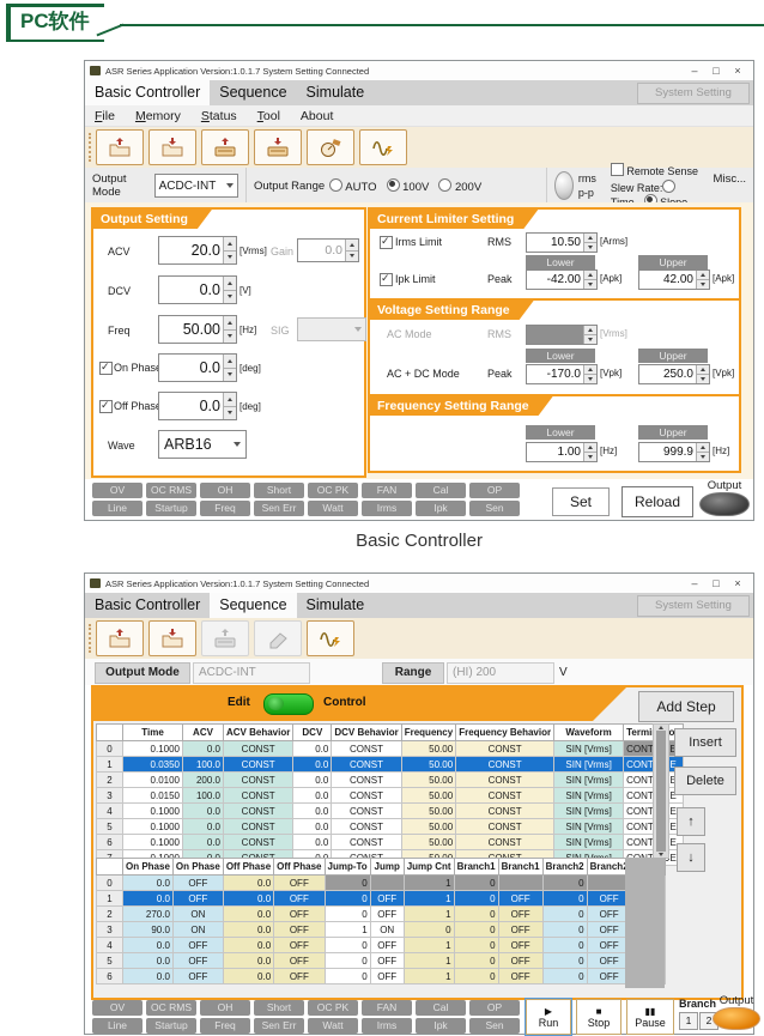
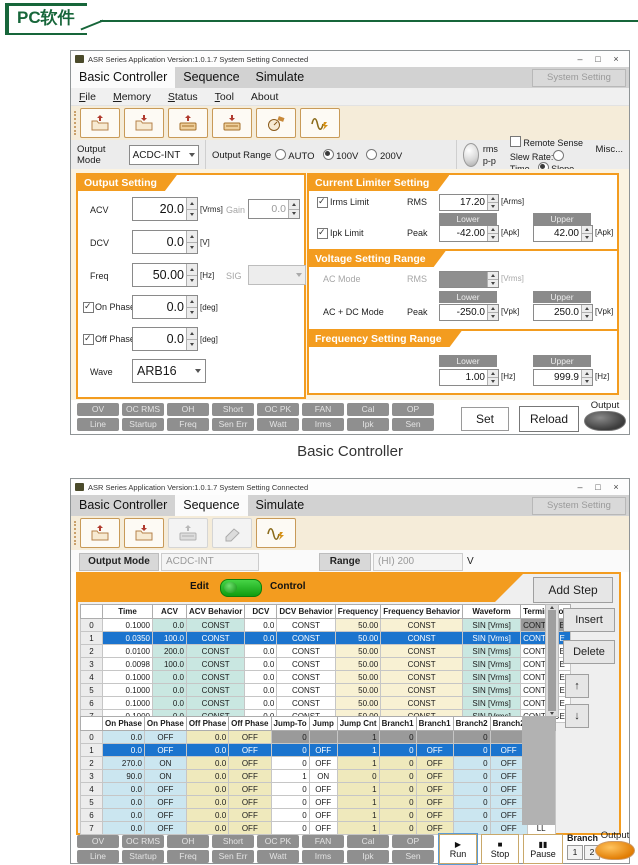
  PC软件
  Basic Controller
  ASR Series Application Version:1.0.1.7 System Setting Connected
  –
  □
  ×
  Basic Controller
  Sequence
  Simulate
  System Setting
  File
  Memory
  Status
  Tool
  About
  Output Mode
  ACDC-INT
  Output Range
  AUTO 100V 200V
  rms
  p-p
  Remote Sense
  Misc...
  Output Setting
  ACV
  20.0
  [Vrms]
  Gain
  0.0
  DCV
  0.0
  [V]
  Freq
  50.00
  [Hz]
  SIG
  On Phas
  0.0
  [deg]
  Off Phas
  0.0
  [deg]
  Wave
  ARB16
  Current Limiter Setting
  Irms Limit
  RMS
- 10.50
+ 17.20
  [Arms]
  Lower
  Upper
  Ipk Limit
  Peak
  -42.00
  [Apk]
  42.00
  [Apk]
  Voltage Setting Range
  AC Mode
  RMS
  [Vrms]
  Lower
  Upper
  AC + DC Mode
  Peak
- -170.0
+ -250.0
  [Vpk]
  250.0
  [Vpk]
  Frequency Setting Range
  Lower
  Upper
  1.00
  [Hz]
  999.9
  [Hz]
  OV
  OC RMS
  OH
  Short
  OC PK
  FAN
  Cal
  OP
  Line
  Startup
  Freq
  Sen Err
  Watt
  Irms
  Ipk
  Sen
  Set
  Reload
  Output
  ASR Series Application Version:1.0.1.7 System Setting Connected
  –
  □
  ×
  Basic Controller
  Sequence
  Simulate
  System Setting
  Output Mode
  ACDC-INT
  Range
  (HI) 200
  V
  Edit
  Control
  Add Step
  	Time	ACV	ACV Behavior	DCV	DCV Behavior	Frequency	Frequency Behavior	Waveform	Termio
  0	0.1000	0.0	CONST	0.0	CONST	50.00	CONST	SIN [Vrms]	CONT
  1	0.0350	100.0	CONST	0.0	CONST	50.00	CONST	SIN [Vrms]	CONTE
  2	0.0100	200.0	CONST	0.0	CONST	50.00	CONST	SIN [Vrms]	CONT
- 3	0.0150	100.0	CONST	0.0	CONST	50.00	CONST	SIN [Vrms]	CONTE
+ 3	0.0098	100.0	CONST	0.0	CONST	50.00	CONST	SIN [Vrms]	CONTE
  4	0.1000	0.0	CONST	0.0	CONST	50.00	CONST	SIN [Vrms]	CONTE
  5	0.1000	0.0	CONST	0.0	CONST	50.00	CONST	SIN [Vrms]	CONTE
  6	0.1000	0.0	CONST	0.0	CONST	50.00	CONST	SIN [Vrms]	CONTE
  Insert
  Delete
  ↑
  ↓
  	On Phase	On Phase	Off Phase	Off Phase	Jump-To	Jump	Jump Cnt	Branch1	Branch1	Branch2	Branch
  0	0.0	OFF	0.0	OFF	0		1	0		0
  1	0.0	OFF	0.0	OFF	0	OFF	1	0	OFF	0	OFF
  2	270.0	ON	0.0	OFF	0	OFF	1	0	OFF	0	OFF
  3	90.0	ON	0.0	OFF	1	ON	0	0	OFF	0	OFF
  4	0.0	OFF	0.0	OFF	0	OFF	1	0	OFF	0	OFF
  5	0.0	OFF	0.0	OFF	0	OFF	1	0	OFF	0	OFF
  6	0.0	OFF	0.0	OFF	0	OFF	1	0	OFF	0	OFF
+ 7	0.0	OFF	0.0	OFF	0	OFF	1	0	OFF	0	OFF	LL
  OV
  OC RMS
  OH
  Short
  OC PK
  FAN
  Cal
  OP
  Line
  Startup
  Freq
  Sen Err
  Watt
  Irms
  Ipk
  Sen
  ▶
  Run
  ■
  Stop
  ▮▮
  Pause
  Branch
  1
  2
  Output
